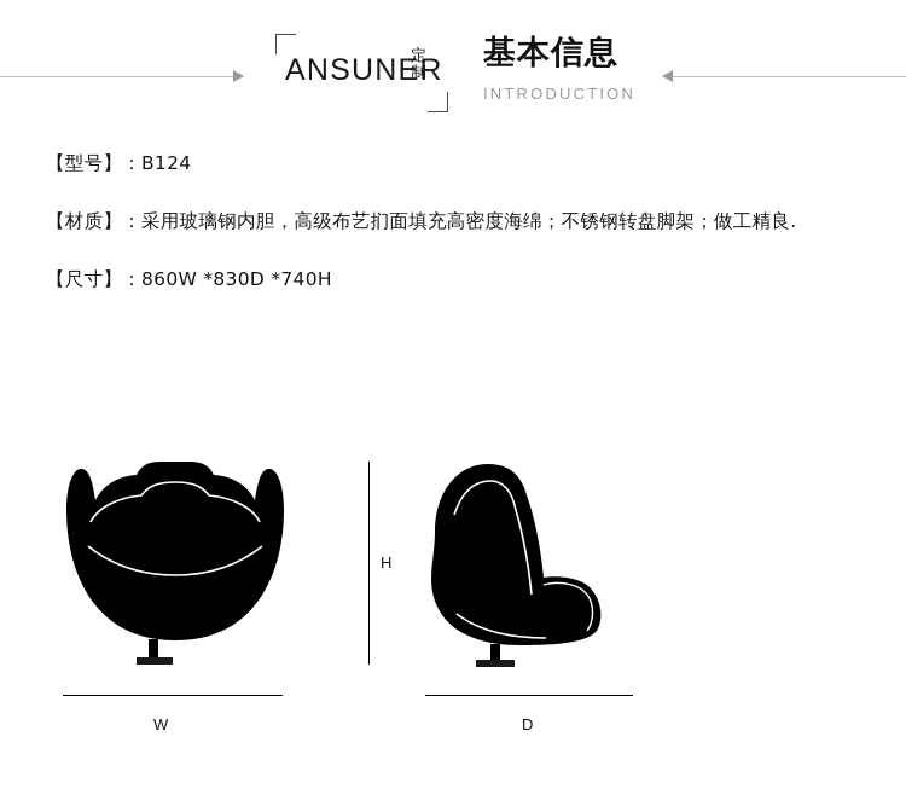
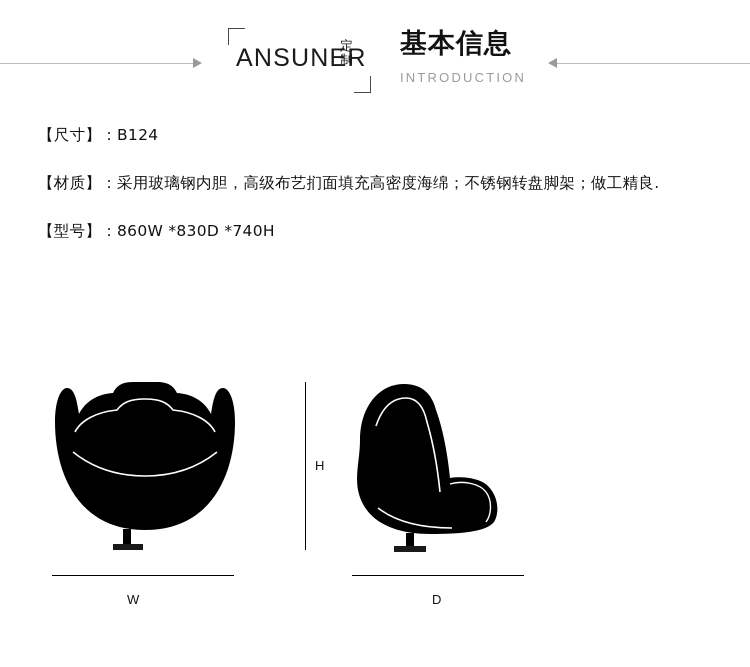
  ANSUNER
  定制
  基本信息
  INTRODUCTION
- 【型号】：B124
+ 【尺寸】：B124
  【材质】：采用玻璃钢内胆，高级布艺扪面填充高密度海绵；不锈钢转盘脚架；做工精良.
- 【尺寸】：860W *830D *740H
+ 【型号】：860W *830D *740H
  W
  D
  H
